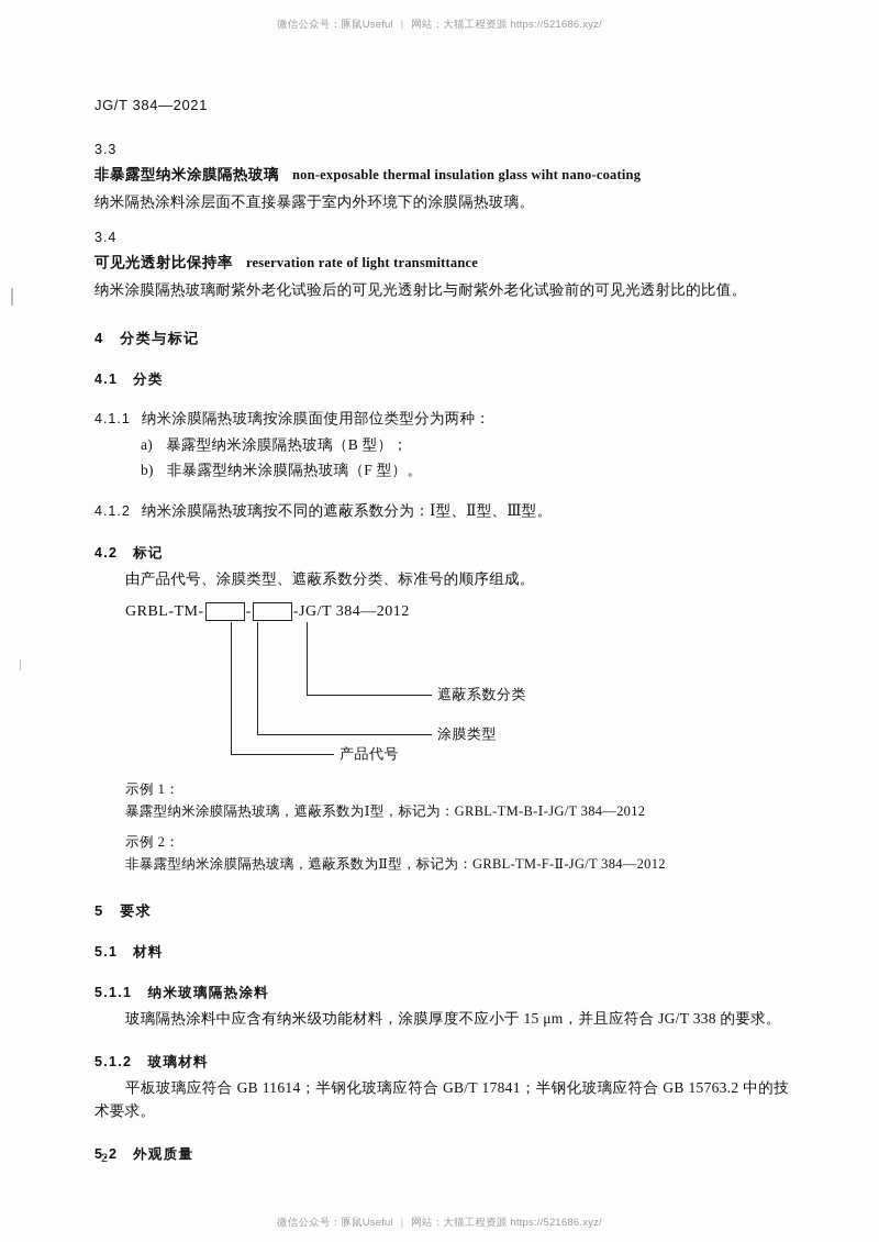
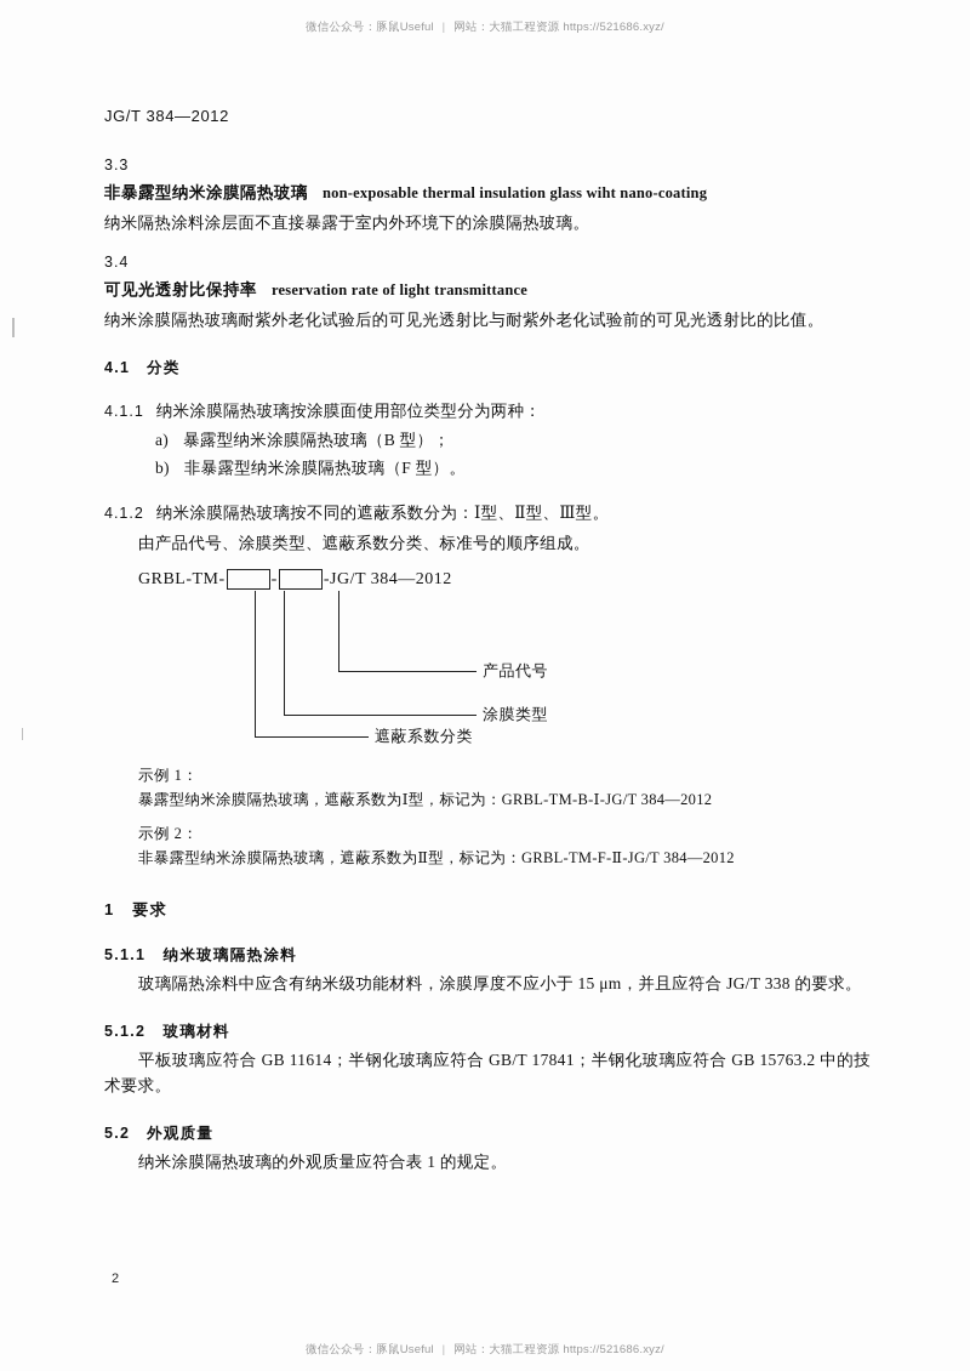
  微信公众号：豚鼠Useful | 网站：大猫工程资源 https://521686.xyz/
- JG/T 384—2021
+ JG/T 384—2012
  3.3
  非暴露型纳米涂膜隔热玻璃 non-exposable thermal insulation glass wiht nano-coating
  纳米隔热涂料涂层面不直接暴露于室内外环境下的涂膜隔热玻璃。
  3.4
  可见光透射比保持率 reservation rate of light transmittance
  纳米涂膜隔热玻璃耐紫外老化试验后的可见光透射比与耐紫外老化试验前的可见光透射比的比值。
- 4 分类与标记
  4.1 分类
  4.1.1 纳米涂膜隔热玻璃按涂膜面使用部位类型分为两种：
  a) 暴露型纳米涂膜隔热玻璃（B 型）；
  b) 非暴露型纳米涂膜隔热玻璃（F 型）。
  4.1.2 纳米涂膜隔热玻璃按不同的遮蔽系数分为：Ⅰ型、Ⅱ型、Ⅲ型。
- 4.2 标记
  由产品代号、涂膜类型、遮蔽系数分类、标准号的顺序组成。
  GRBL-TM-
  -
  -JG/T 384—2012
- 遮蔽系数分类
+ 产品代号
  涂膜类型
- 产品代号
+ 遮蔽系数分类
  示例 1：
  暴露型纳米涂膜隔热玻璃，遮蔽系数为Ⅰ型，标记为：GRBL-TM-B-Ⅰ-JG/T 384—2012
  示例 2：
  非暴露型纳米涂膜隔热玻璃，遮蔽系数为Ⅱ型，标记为：GRBL-TM-F-Ⅱ-JG/T 384—2012
- 5 要求
+ 1 要求
- 5.1 材料
  5.1.1 纳米玻璃隔热涂料
  玻璃隔热涂料中应含有纳米级功能材料，涂膜厚度不应小于 15 μm，并且应符合 JG/T 338 的要求。
  5.1.2 玻璃材料
  平板玻璃应符合 GB 11614；半钢化玻璃应符合 GB/T 17841；半钢化玻璃应符合 GB 15763.2 中的技术要求。
  5.2 外观质量
+ 纳米涂膜隔热玻璃的外观质量应符合表 1 的规定。
  2
  微信公众号：豚鼠Useful | 网站：大猫工程资源 https://521686.xyz/
